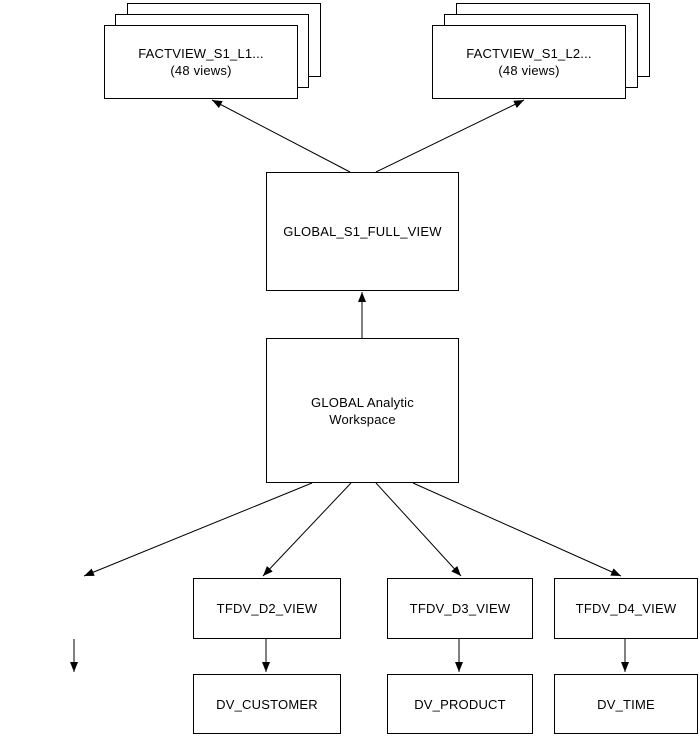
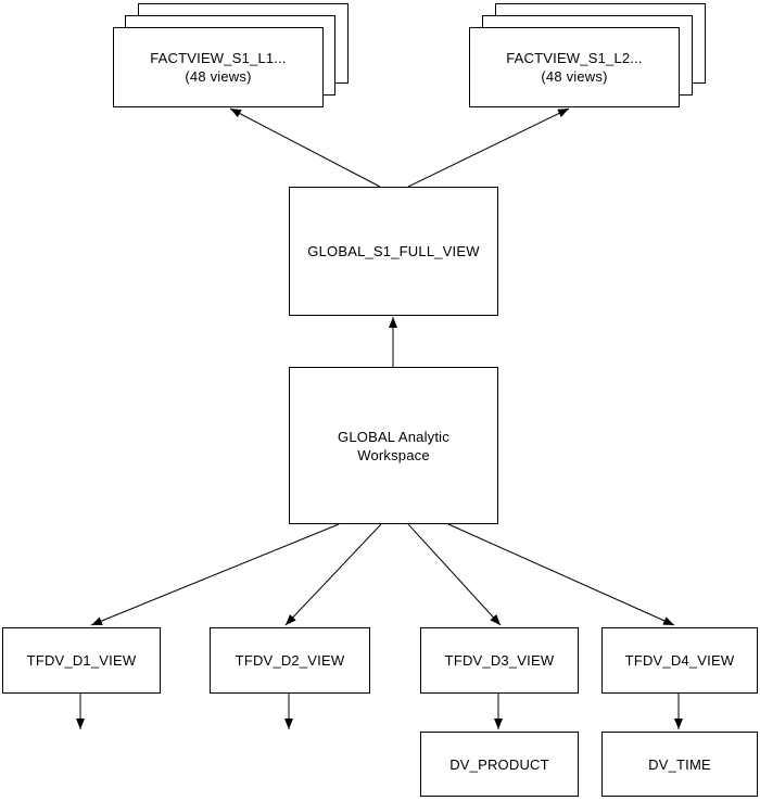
  FACTVIEW_S1_L1...
  (48 views)
  FACTVIEW_S1_L2...
  (48 views)
  GLOBAL_S1_FULL_VIEW
  GLOBAL Analytic
  Workspace
+ TFDV_D1_VIEW
  TFDV_D2_VIEW
  TFDV_D3_VIEW
  TFDV_D4_VIEW
- DV_CUSTOMER
  DV_PRODUCT
  DV_TIME
